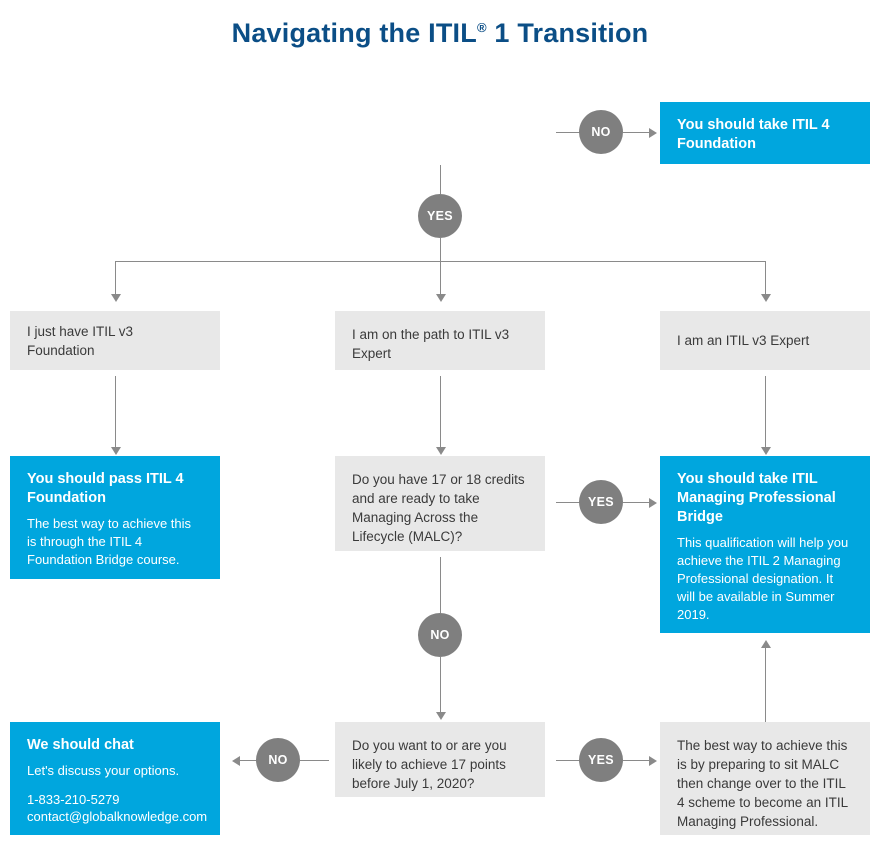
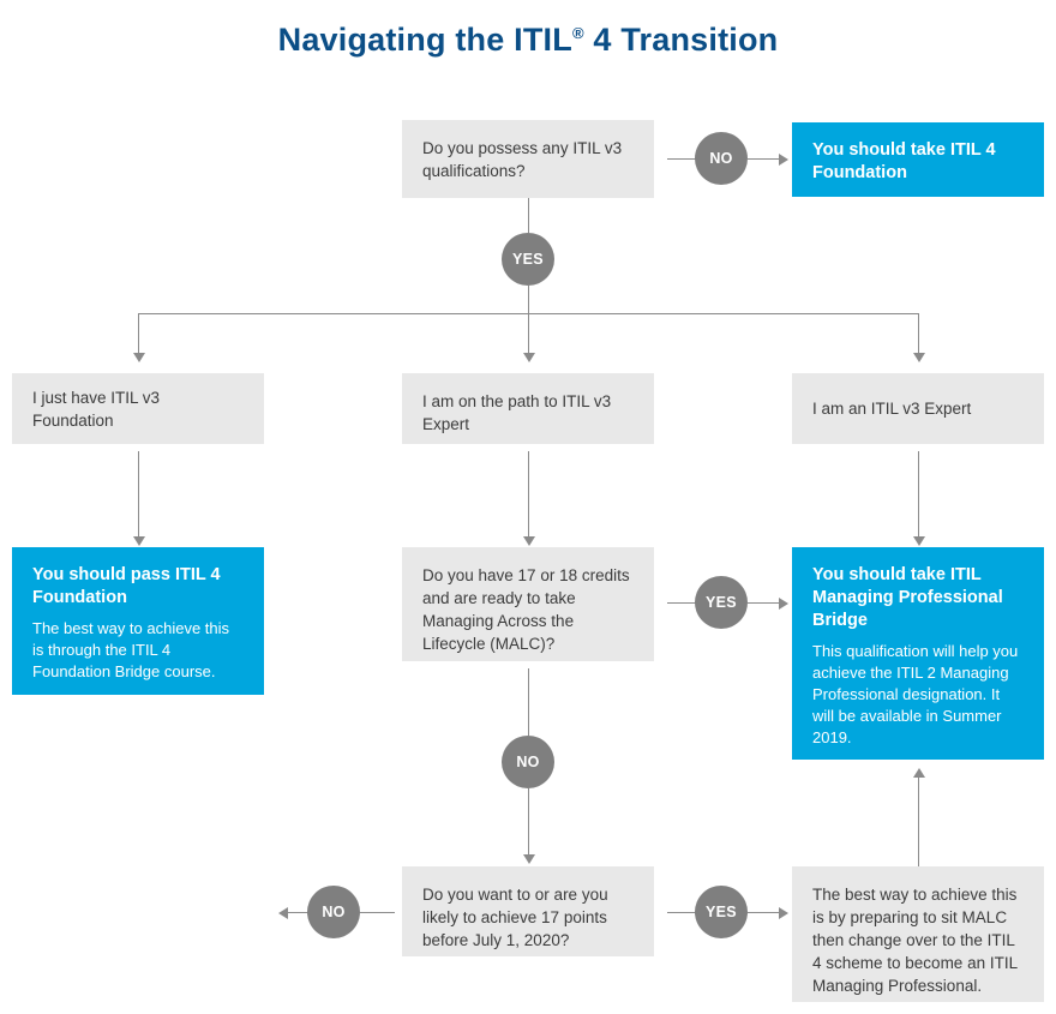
- Navigating the ITIL® 1 Transition
+ Navigating the ITIL® 4 Transition
+ Do you possess any ITIL v3 qualifications?
  NO
  You should take ITIL 4 Foundation
  YES
  I just have ITIL v3 Foundation
  I am on the path to ITIL v3 Expert
  I am an ITIL v3 Expert
  You should pass ITIL 4 Foundation
  The best way to achieve this is through the ITIL 4 Foundation Bridge course.
  Do you have 17 or 18 credits and are ready to take Managing Across the Lifecycle (MALC)?
  YES
  You should take ITIL Managing Professional Bridge
  This qualification will help you achieve the ITIL 2 Managing Professional designation. It will be available in Summer 2019.
  NO
- We should chat
- Let's discuss your options.
- 1-833-210-5279
- contact@globalknowledge.com
  NO
  Do you want to or are you likely to achieve 17 points before July 1, 2020?
  YES
  The best way to achieve this is by preparing to sit MALC then change over to the ITIL 4 scheme to become an ITIL Managing Professional.
